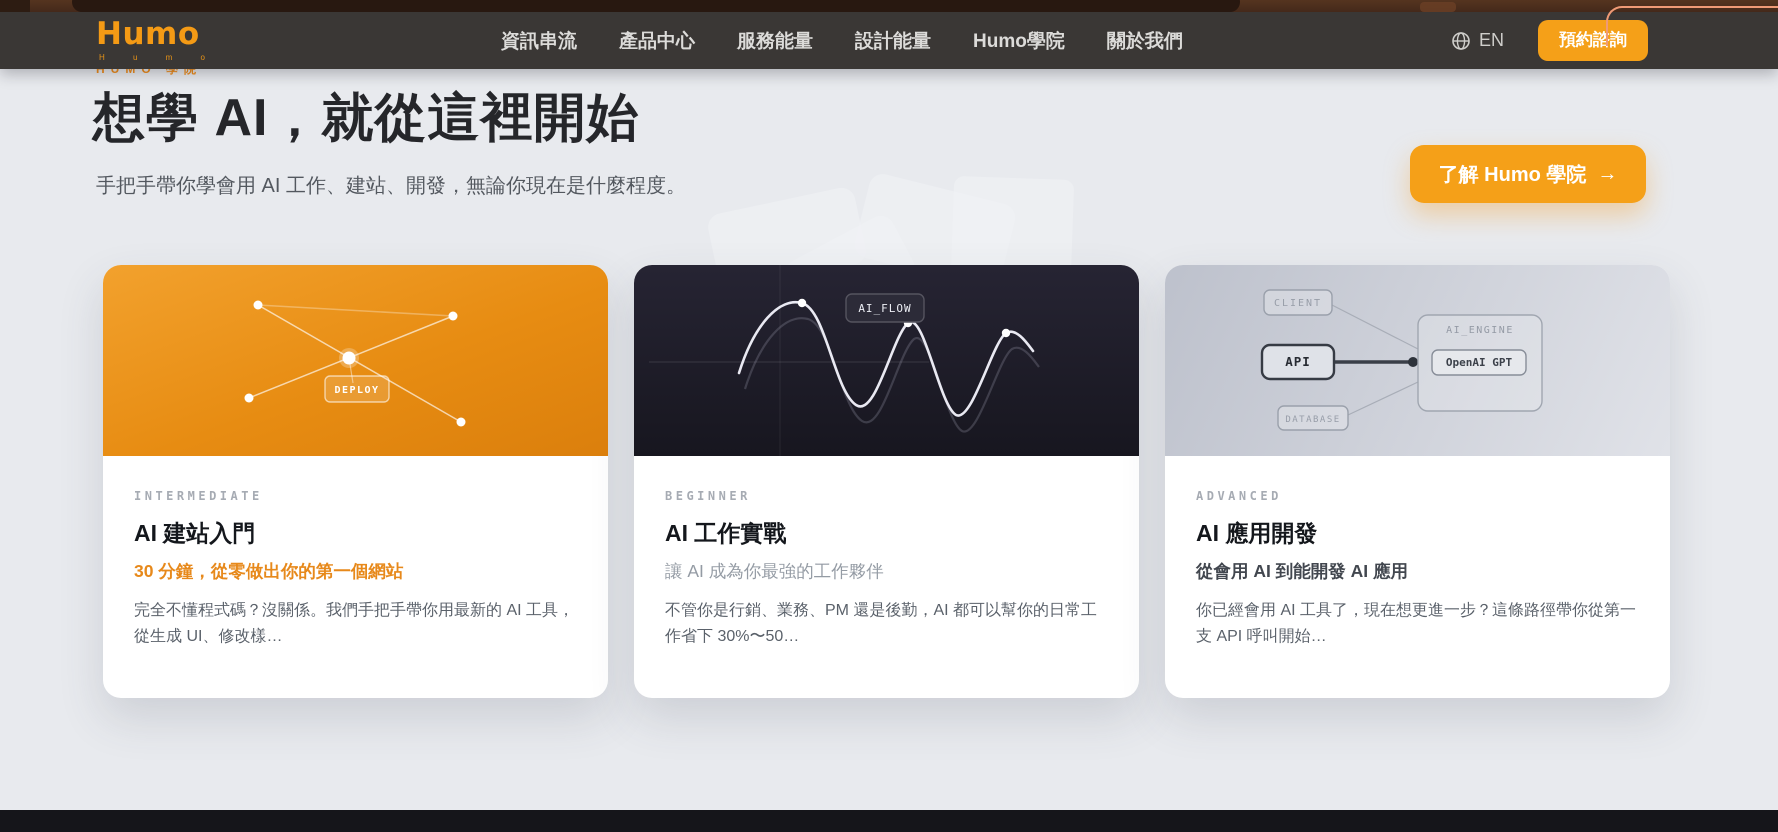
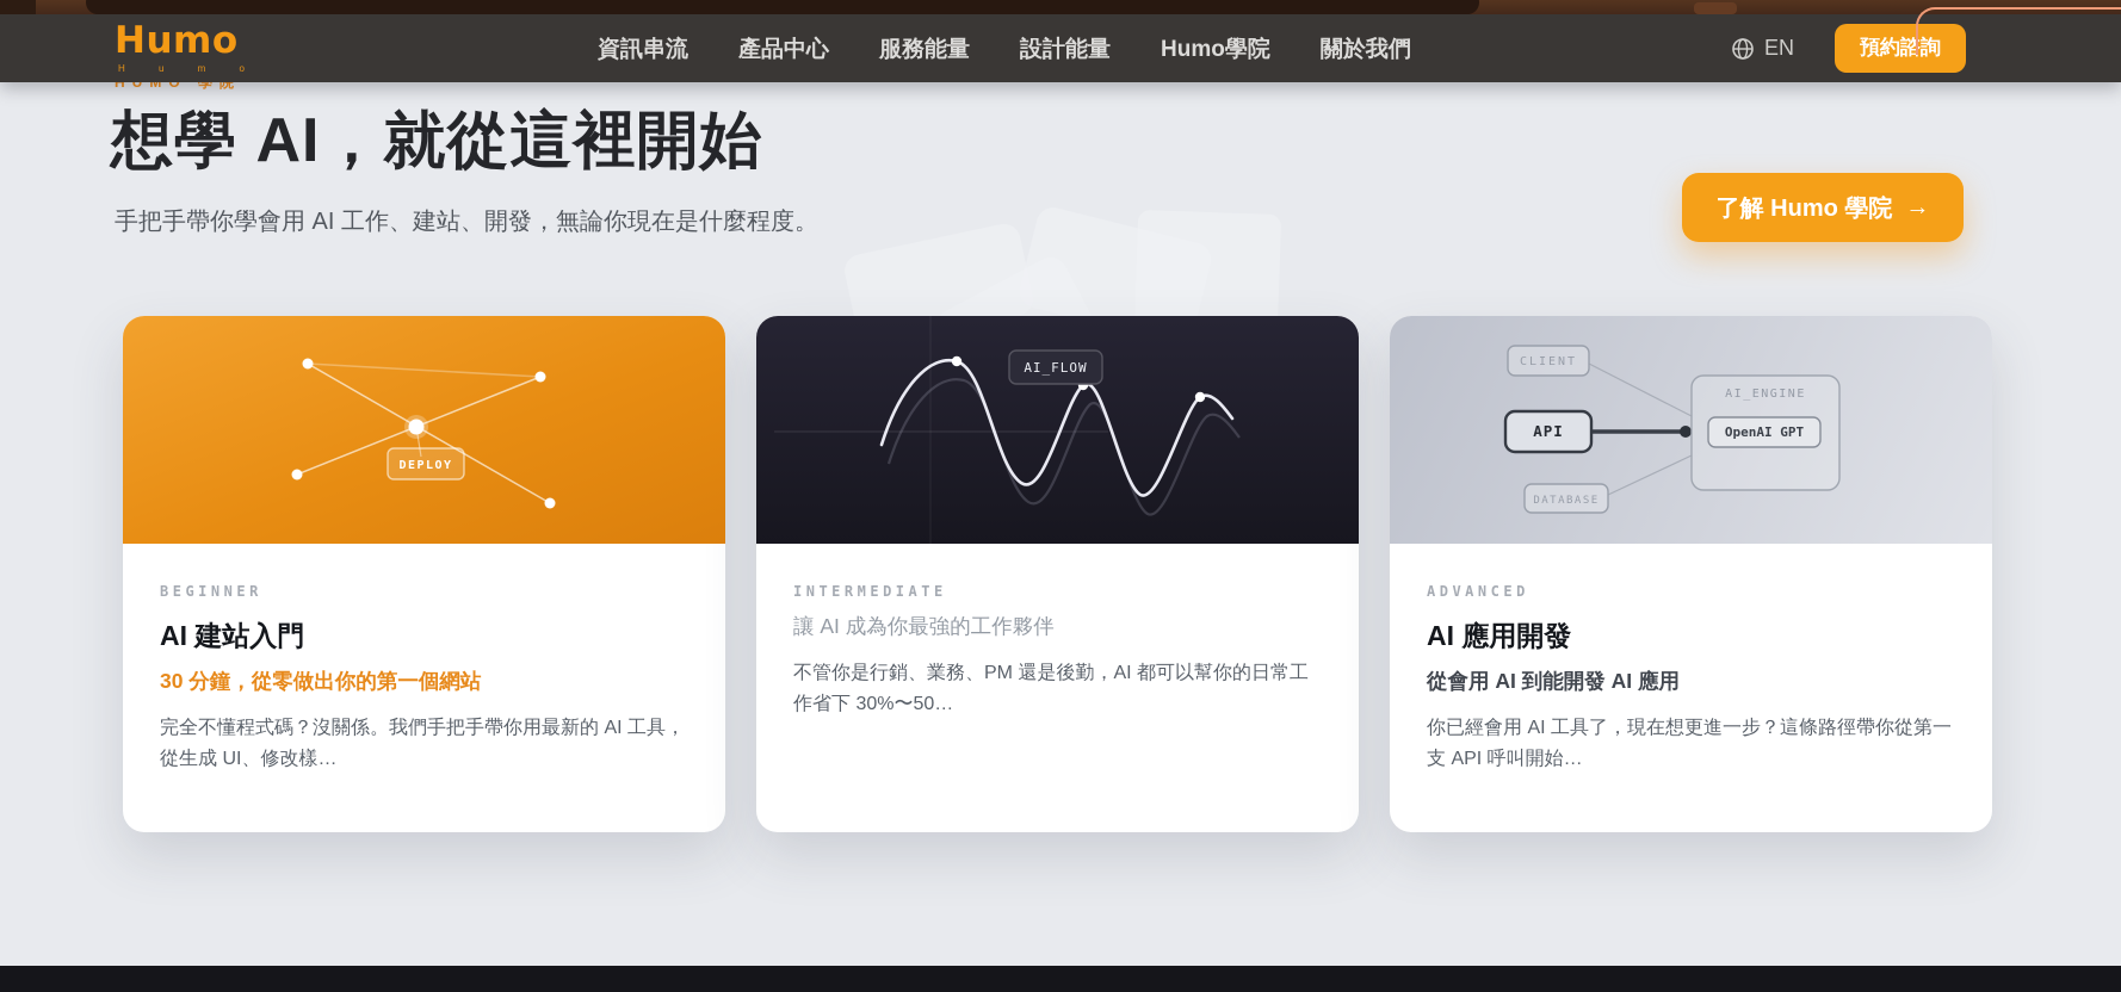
  Humo
  H u m o
  資訊串流
  產品中心
  服務能量
  設計能量
  Humo學院
  關於我們
  EN
  預約諮詢
  HUMO 學院
  想學 AI，就從這裡開始
  手把手帶你學會用 AI 工作、建站、開發，無論你現在是什麼程度。
  了解 Humo 學院
  →
  DEPLOY
- INTERMEDIATE
+ BEGINNER
  AI 建站入門
  30 分鐘，從零做出你的第一個網站
  完全不懂程式碼？沒關係。我們手把手帶你用最新的 AI 工具，從生成 UI、修改樣…
  AI_FLOW
- BEGINNER
+ INTERMEDIATE
- AI 工作實戰
  讓 AI 成為你最強的工作夥伴
  不管你是行銷、業務、PM 還是後勤，AI 都可以幫你的日常工作省下 30%〜50…
  CLIENT
  API
  DATABASE
  AI_ENGINE
  OpenAI GPT
  ADVANCED
  AI 應用開發
  從會用 AI 到能開發 AI 應用
  你已經會用 AI 工具了，現在想更進一步？這條路徑帶你從第一支 API 呼叫開始…
